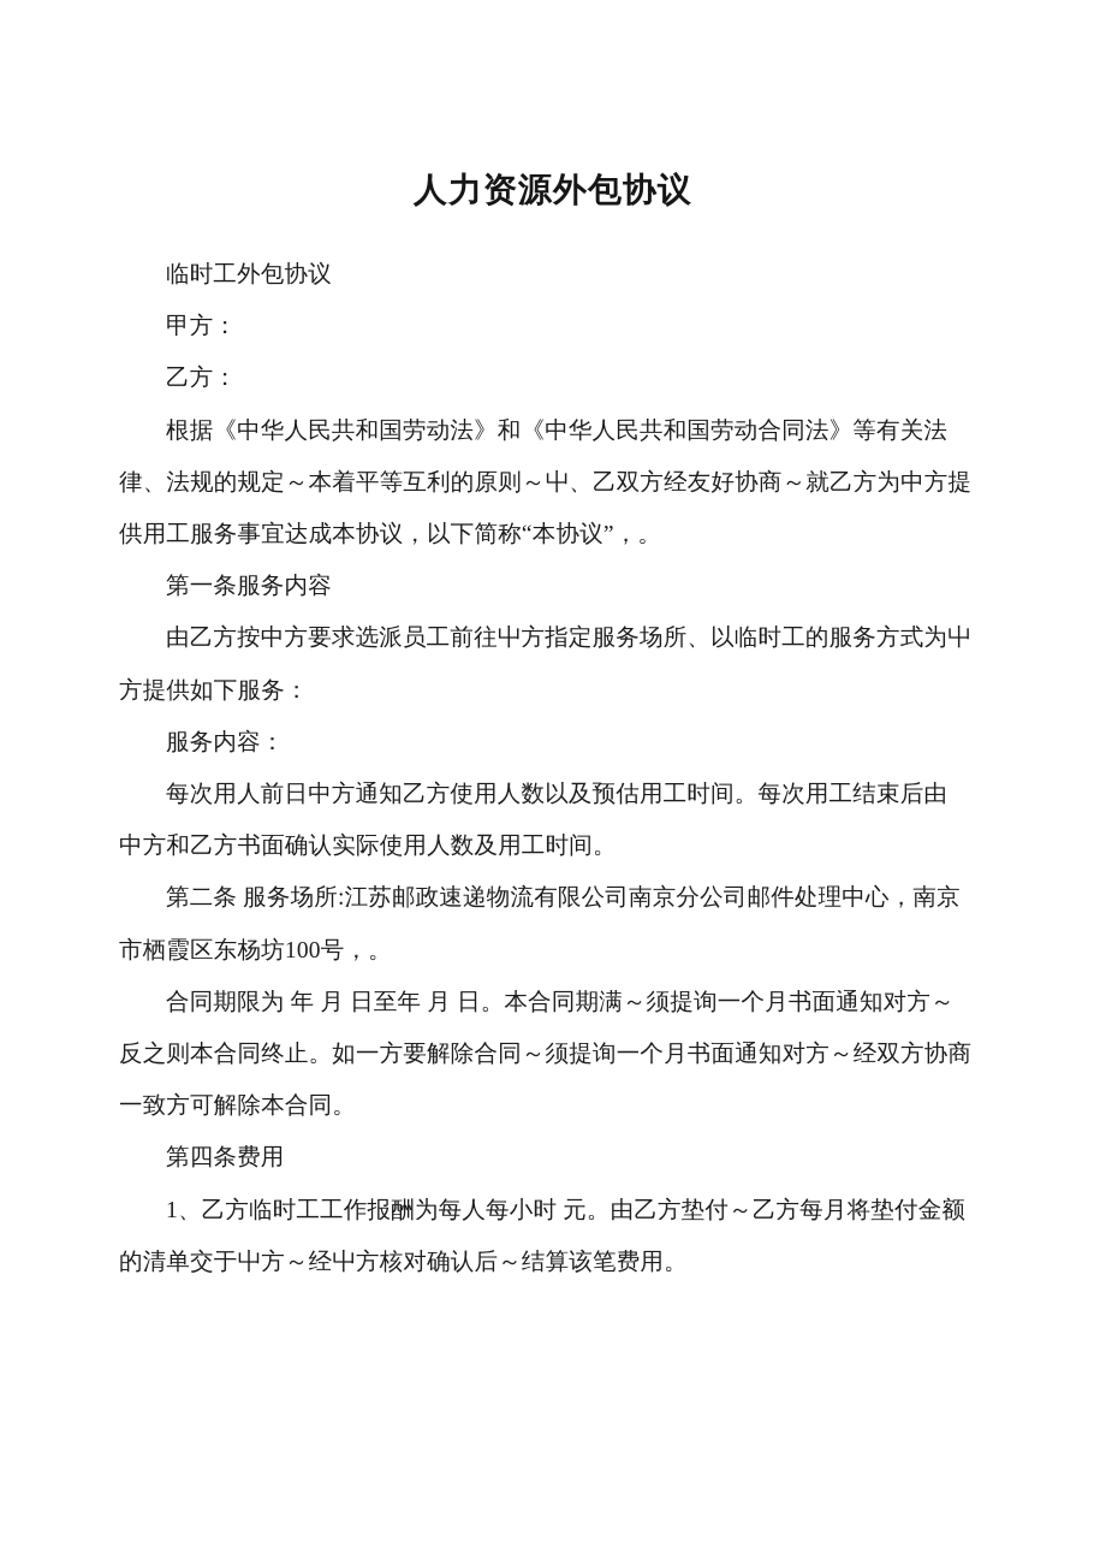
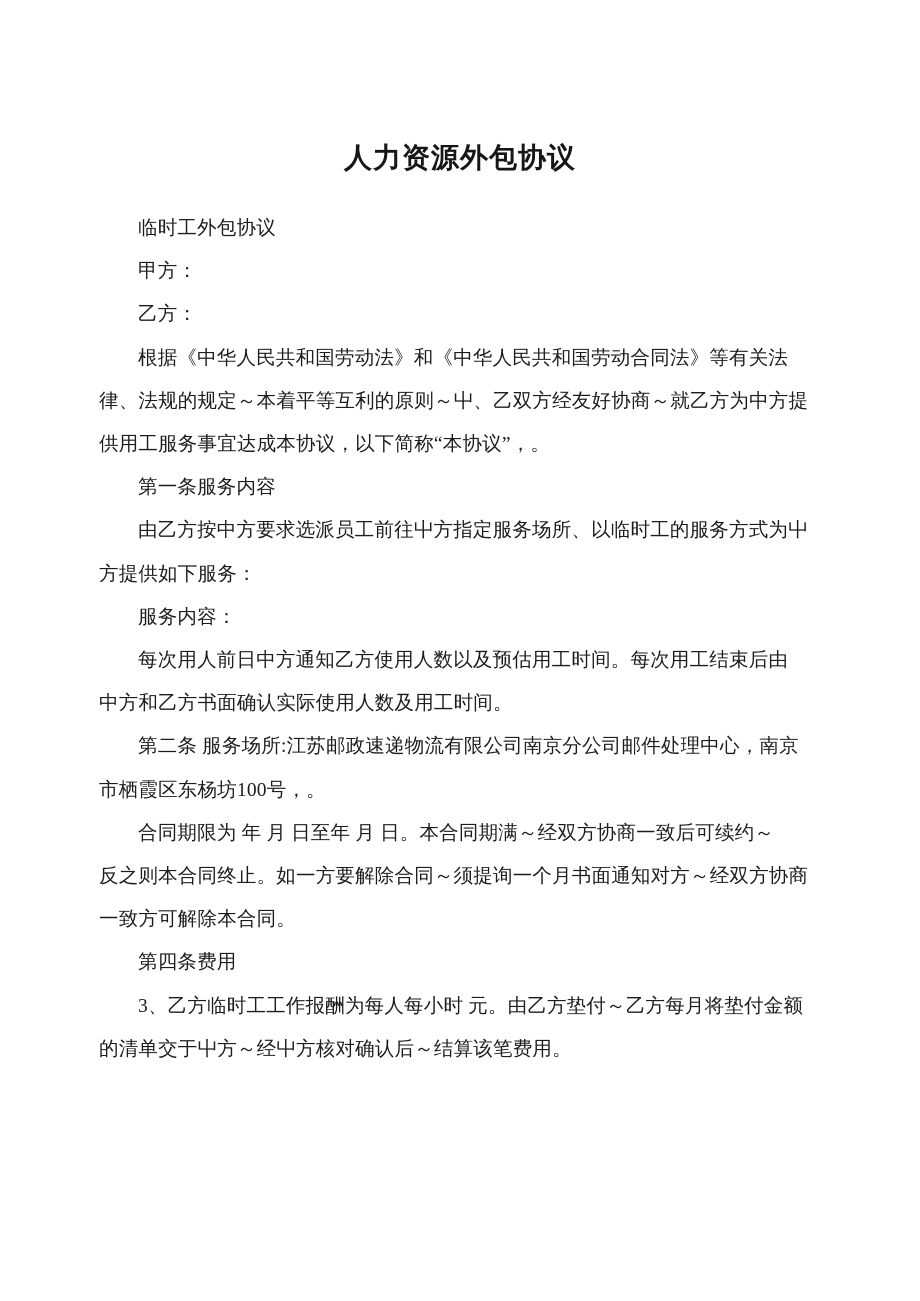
  人力资源外包协议
  临时工外包协议
  甲方：
  乙方：
  根据《中华人民共和国劳动法》和《中华人民共和国劳动合同法》等有关法
  律、法规的规定～本着平等互利的原则～屮、乙双方经友好协商～就乙方为中方提
  供用工服务事宜达成本协议，以下简称“本协议”，。
  第一条服务内容
  由乙方按中方要求选派员工前往屮方指定服务场所、以临时工的服务方式为屮
  方提供如下服务：
  服务内容：
  每次用人前日中方通知乙方使用人数以及预估用工时间。每次用工结束后由
  中方和乙方书面确认实际使用人数及用工时间。
  第二条 服务场所:江苏邮政速递物流有限公司南京分公司邮件处理中心，南京
  市栖霞区东杨坊100号，。
- 合同期限为 年 月 日至年 月 日。本合同期满～须提询一个月书面通知对方～
+ 合同期限为 年 月 日至年 月 日。本合同期满～经双方协商一致后可续约～
  反之则本合同终止。如一方要解除合同～须提询一个月书面通知对方～经双方协商
  一致方可解除本合同。
  第四条费用
- 1、乙方临时工工作报酬为每人每小时 元。由乙方垫付～乙方每月将垫付金额
+ 3、乙方临时工工作报酬为每人每小时 元。由乙方垫付～乙方每月将垫付金额
  的清单交于屮方～经屮方核对确认后～结算该笔费用。
